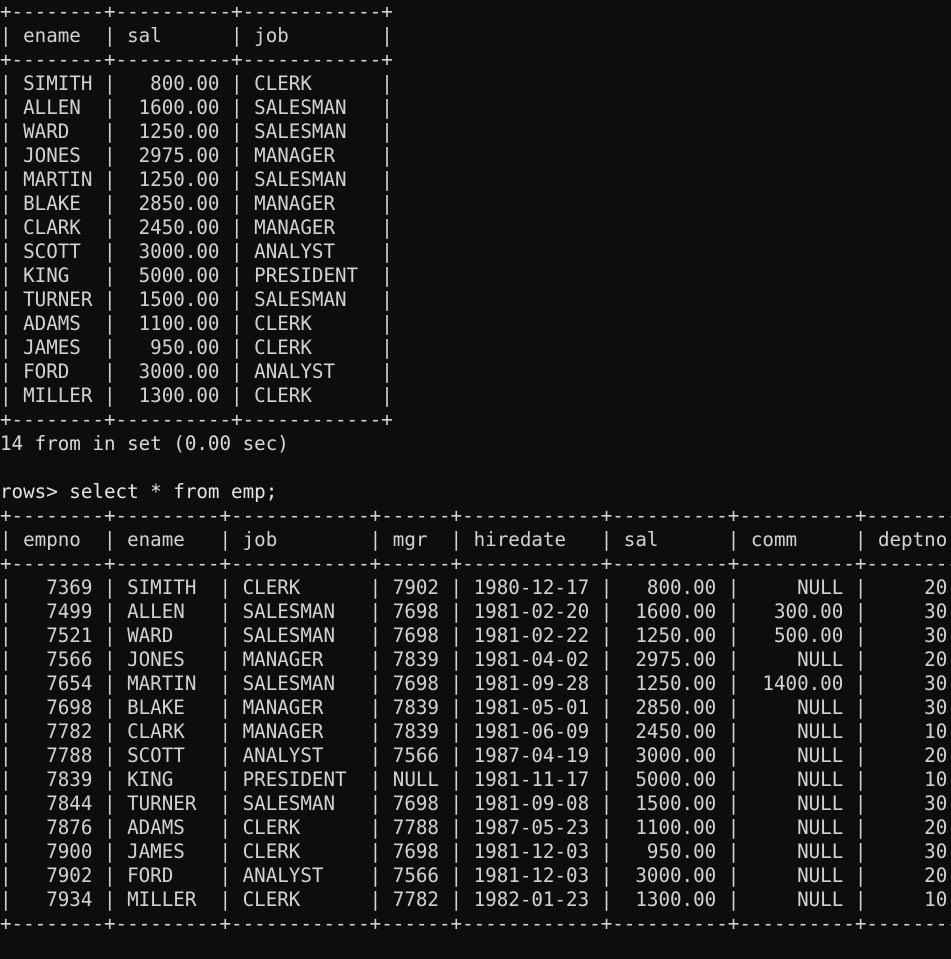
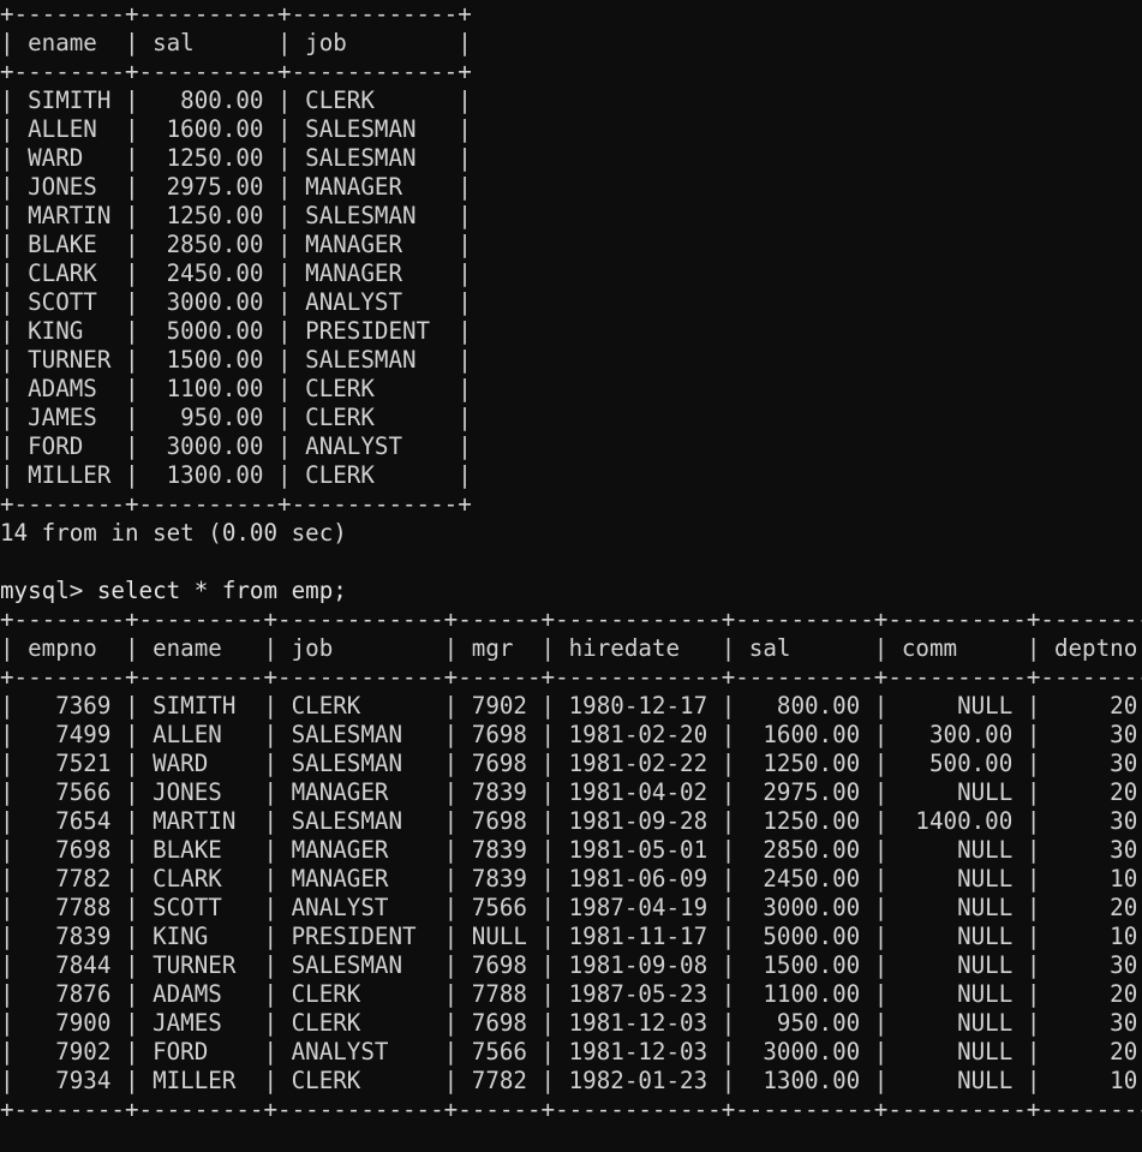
  +--------+----------+------------+
  | ename | sal | job |
  +--------+----------+------------+
  | SIMITH | 800.00 | CLERK |
  | ALLEN | 1600.00 | SALESMAN |
  | WARD | 1250.00 | SALESMAN |
  | JONES | 2975.00 | MANAGER |
  | MARTIN | 1250.00 | SALESMAN |
  | BLAKE | 2850.00 | MANAGER |
  | CLARK | 2450.00 | MANAGER |
  | SCOTT | 3000.00 | ANALYST |
  | KING | 5000.00 | PRESIDENT |
  | TURNER | 1500.00 | SALESMAN |
  | ADAMS | 1100.00 | CLERK |
  | JAMES | 950.00 | CLERK |
  | FORD | 3000.00 | ANALYST |
  | MILLER | 1300.00 | CLERK |
  +--------+----------+------------+
  14 from in set (0.00 sec)
- rows> select * from emp;
+ mysql> select * from emp;
  +--------+---------+------------+------+------------+----------+----------+-------
  | empno | ename | job | mgr | hiredate | sal | comm | deptno
  +--------+---------+------------+------+------------+----------+----------+-------
  | 7369 | SIMITH | CLERK | 7902 | 1980-12-17 | 800.00 | NULL | 20
  | 7499 | ALLEN | SALESMAN | 7698 | 1981-02-20 | 1600.00 | 300.00 | 30
  | 7521 | WARD | SALESMAN | 7698 | 1981-02-22 | 1250.00 | 500.00 | 30
  | 7566 | JONES | MANAGER | 7839 | 1981-04-02 | 2975.00 | NULL | 20
  | 7654 | MARTIN | SALESMAN | 7698 | 1981-09-28 | 1250.00 | 1400.00 | 30
  | 7698 | BLAKE | MANAGER | 7839 | 1981-05-01 | 2850.00 | NULL | 30
  | 7782 | CLARK | MANAGER | 7839 | 1981-06-09 | 2450.00 | NULL | 10
  | 7788 | SCOTT | ANALYST | 7566 | 1987-04-19 | 3000.00 | NULL | 20
  | 7839 | KING | PRESIDENT | NULL | 1981-11-17 | 5000.00 | NULL | 10
  | 7844 | TURNER | SALESMAN | 7698 | 1981-09-08 | 1500.00 | NULL | 30
  | 7876 | ADAMS | CLERK | 7788 | 1987-05-23 | 1100.00 | NULL | 20
  | 7900 | JAMES | CLERK | 7698 | 1981-12-03 | 950.00 | NULL | 30
  | 7902 | FORD | ANALYST | 7566 | 1981-12-03 | 3000.00 | NULL | 20
  | 7934 | MILLER | CLERK | 7782 | 1982-01-23 | 1300.00 | NULL | 10
  +--------+---------+------------+------+------------+----------+----------+-------
